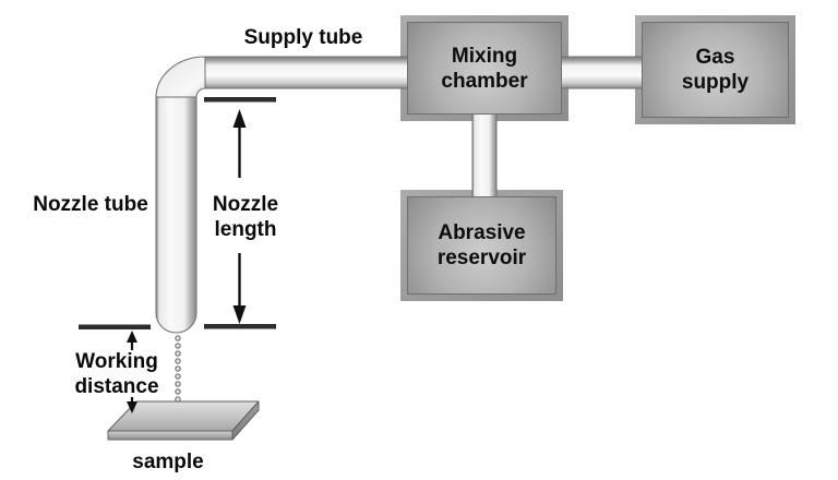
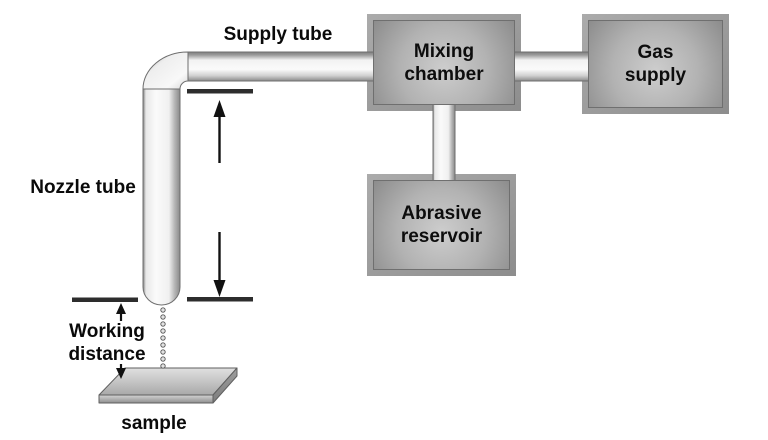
  Mixing
  chamber
  Gas
  supply
  Abrasive
  reservoir
  Supply tube
  Nozzle tube
- Nozzle
- length
  Working
  distance
  sample
